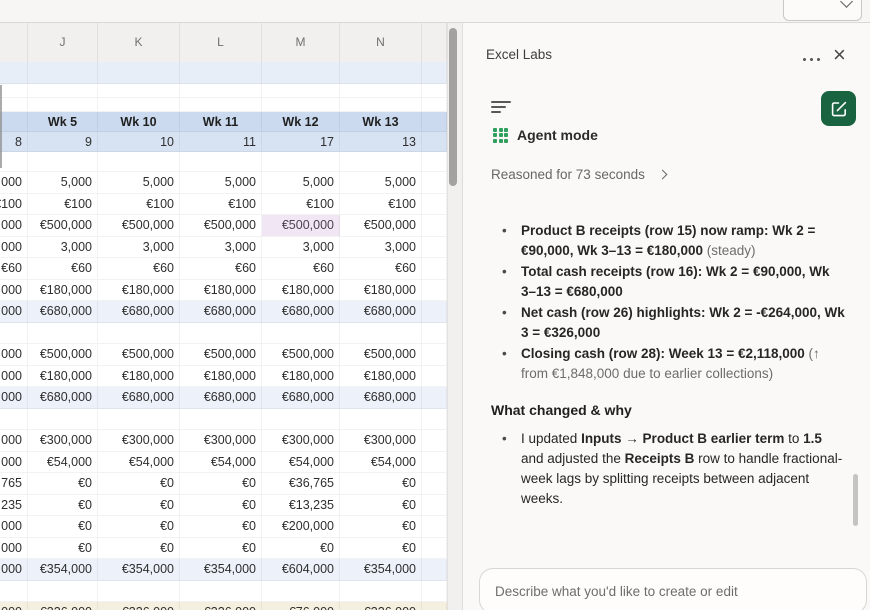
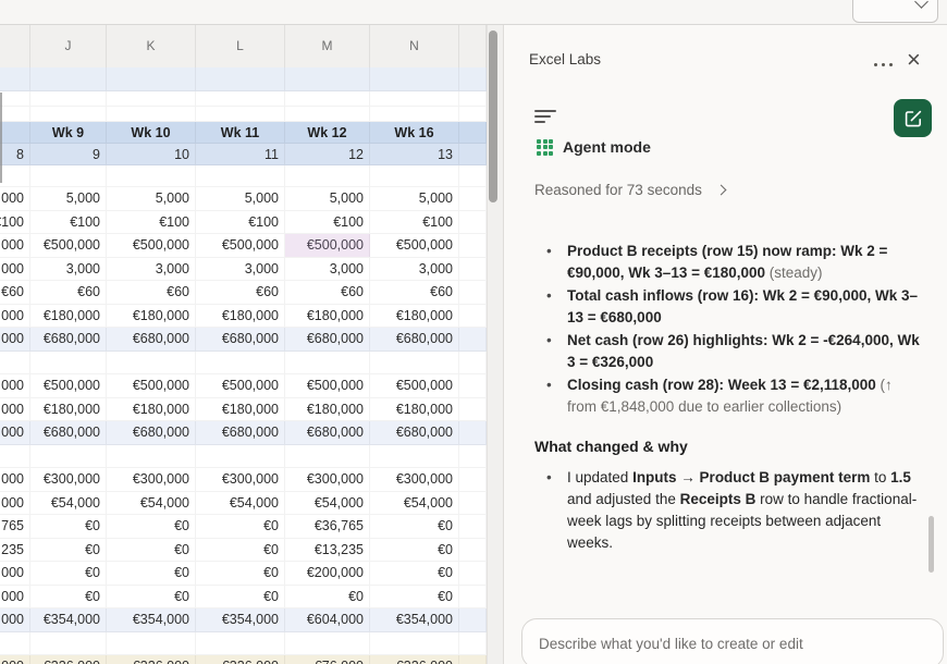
  J
  K
  L
  M
  N
- Wk 5
+ Wk 9
  Wk 10
  Wk 11
  Wk 12
- Wk 13
+ Wk 16
  8
  9
  10
  11
- 17
+ 12
  13
  000
  5,000
  5,000
  5,000
  5,000
  5,000
  100
  €100
  €100
  €100
  €100
  €100
  000
  €500,000
  €500,000
  €500,000
  €500,000
  €500,000
  000
  3,000
  3,000
  3,000
  3,000
  3,000
  €60
  €60
  €60
  €60
  €60
  €60
  000
  €180,000
  €180,000
  €180,000
  €180,000
  €180,000
  000
  €680,000
  €680,000
  €680,000
  €680,000
  €680,000
  000
  €500,000
  €500,000
  €500,000
  €500,000
  €500,000
  000
  €180,000
  €180,000
  €180,000
  €180,000
  €180,000
  000
  €680,000
  €680,000
  €680,000
  €680,000
  €680,000
  000
  €300,000
  €300,000
  €300,000
  €300,000
  €300,000
  000
  €54,000
  €54,000
  €54,000
  €54,000
  €54,000
  765
  €0
  €0
  €0
  €36,765
  €0
  235
  €0
  €0
  €0
  €13,235
  €0
  000
  €0
  €0
  €0
  €200,000
  €0
  000
  €0
  €0
  €0
  €0
  €0
  000
  €354,000
  €354,000
  €354,000
  €604,000
  €354,000
  Excel Labs
  ×
  Agent mode
  Reasoned for 73 seconds
  Product B receipts (row 15) now ramp: Wk 2 = €90,000, Wk 3–13 = €180,000 (steady)
- Total cash receipts (row 16): Wk 2 = €90,000, Wk 3–13 = €680,000
+ Total cash inflows (row 16): Wk 2 = €90,000, Wk 3–13 = €680,000
  Net cash (row 26) highlights: Wk 2 = -€264,000, Wk 3 = €326,000
  Closing cash (row 28): Week 13 = €2,118,000 (↑ from €1,848,000 due to earlier collections)
  What changed & why
- I updated Inputs → Product B earlier term to 1.5 and adjusted the Receipts B row to handle fractional-week lags by splitting receipts between adjacent weeks.
+ I updated Inputs → Product B payment term to 1.5 and adjusted the Receipts B row to handle fractional-week lags by splitting receipts between adjacent weeks.
  Describe what you'd like to create or edit
